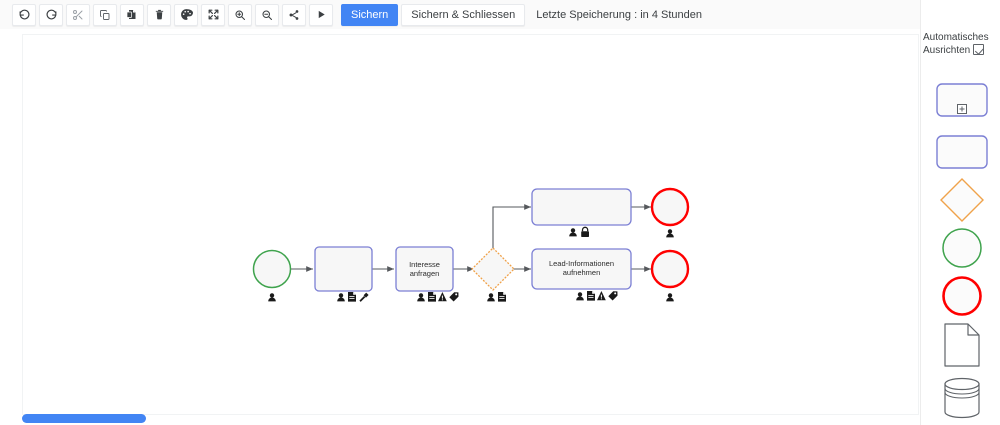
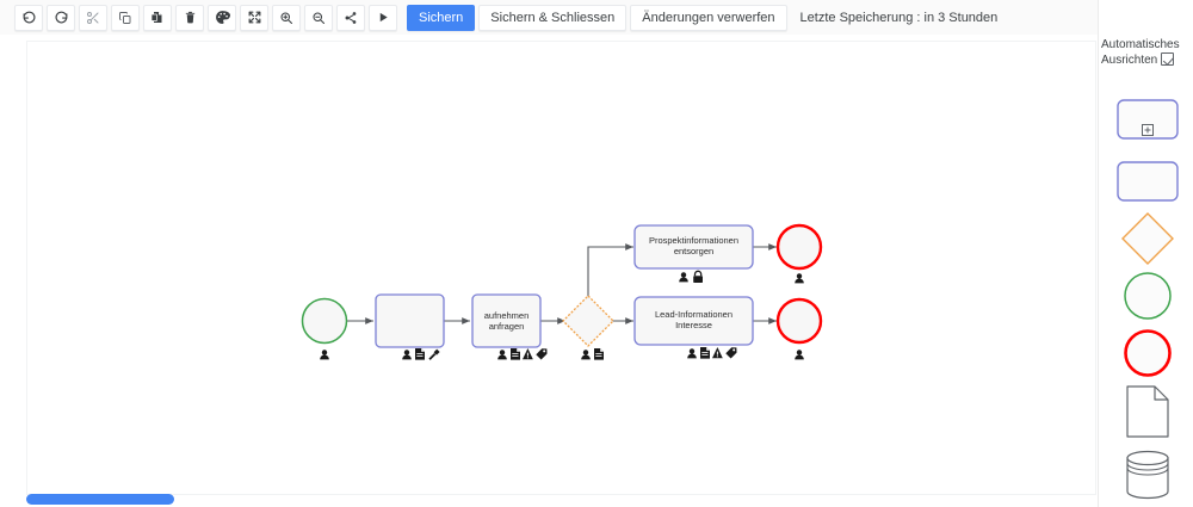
  Sichern
  Sichern & Schliessen
+ Änderungen verwerfen
- Letzte Speicherung : in 4 Stunden
+ Letzte Speicherung : in 3 Stunden
- Interesse
+ aufnehmen
  anfragen
+ Prospektinformationen
+ entsorgen
  Lead-Informationen
- aufnehmen
+ Interesse
  Automatisches
  Ausrichten
